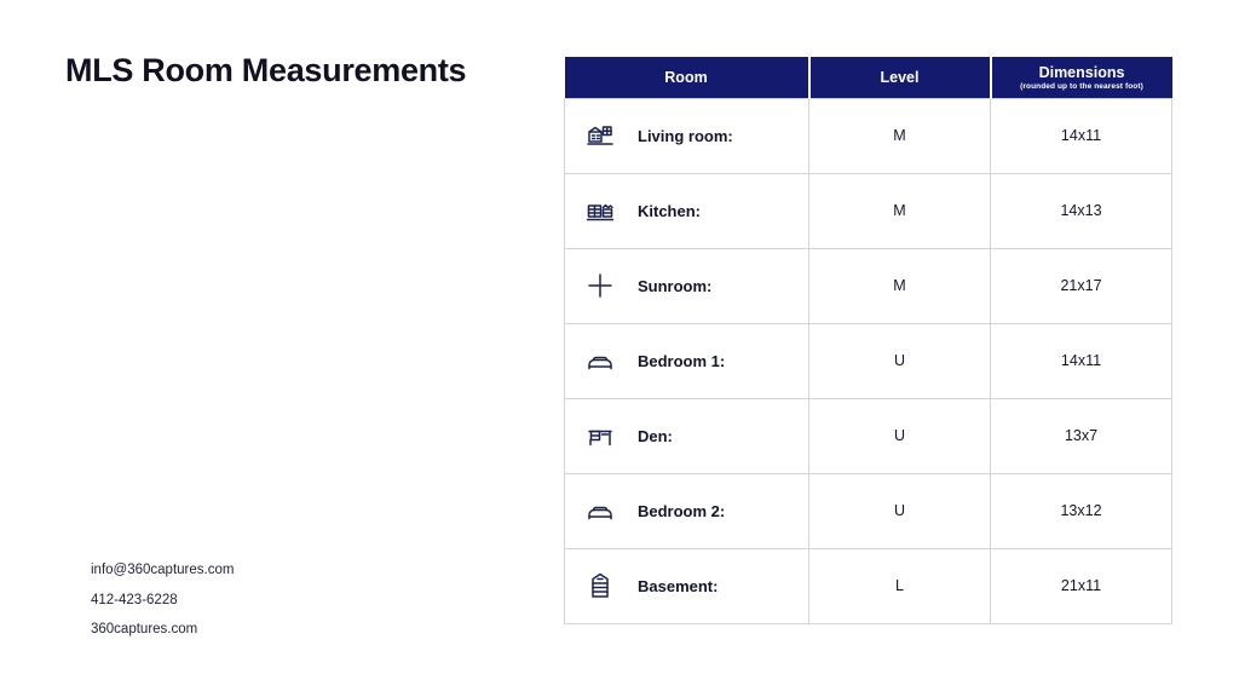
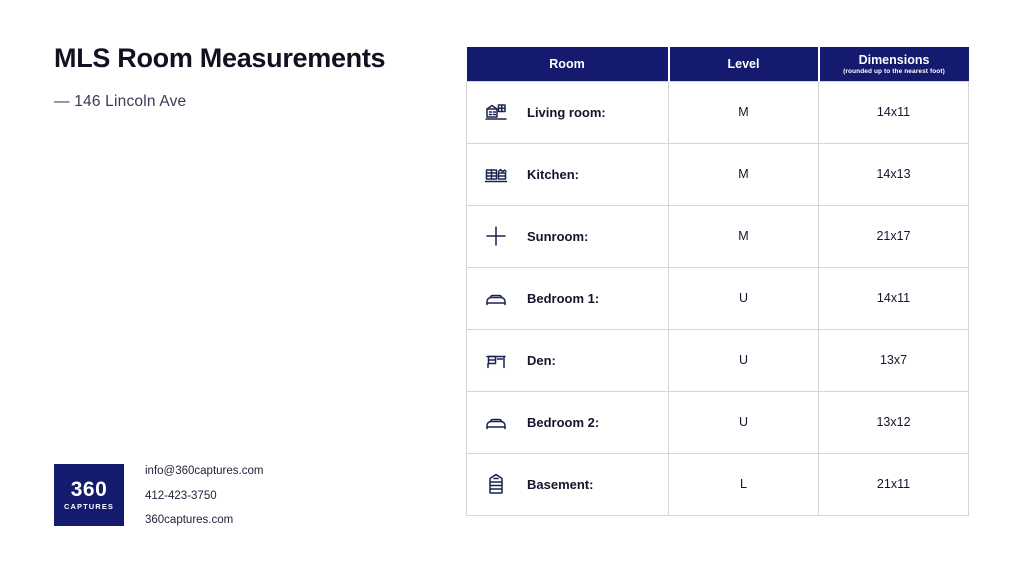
  MLS Room Measurements
+ — 146 Lincoln Ave
+ 360
+ CAPTURES
  info@360captures.com
- 412-423-6228
+ 412-423-3750
  360captures.com
  Living room:	M	14x11
  Kitchen:	M	14x13
  Sunroom:	M	21x17
  Bedroom 1:	U	14x11
  Den:	U	13x7
  Bedroom 2:	U	13x12
  Basement:	L	21x11
